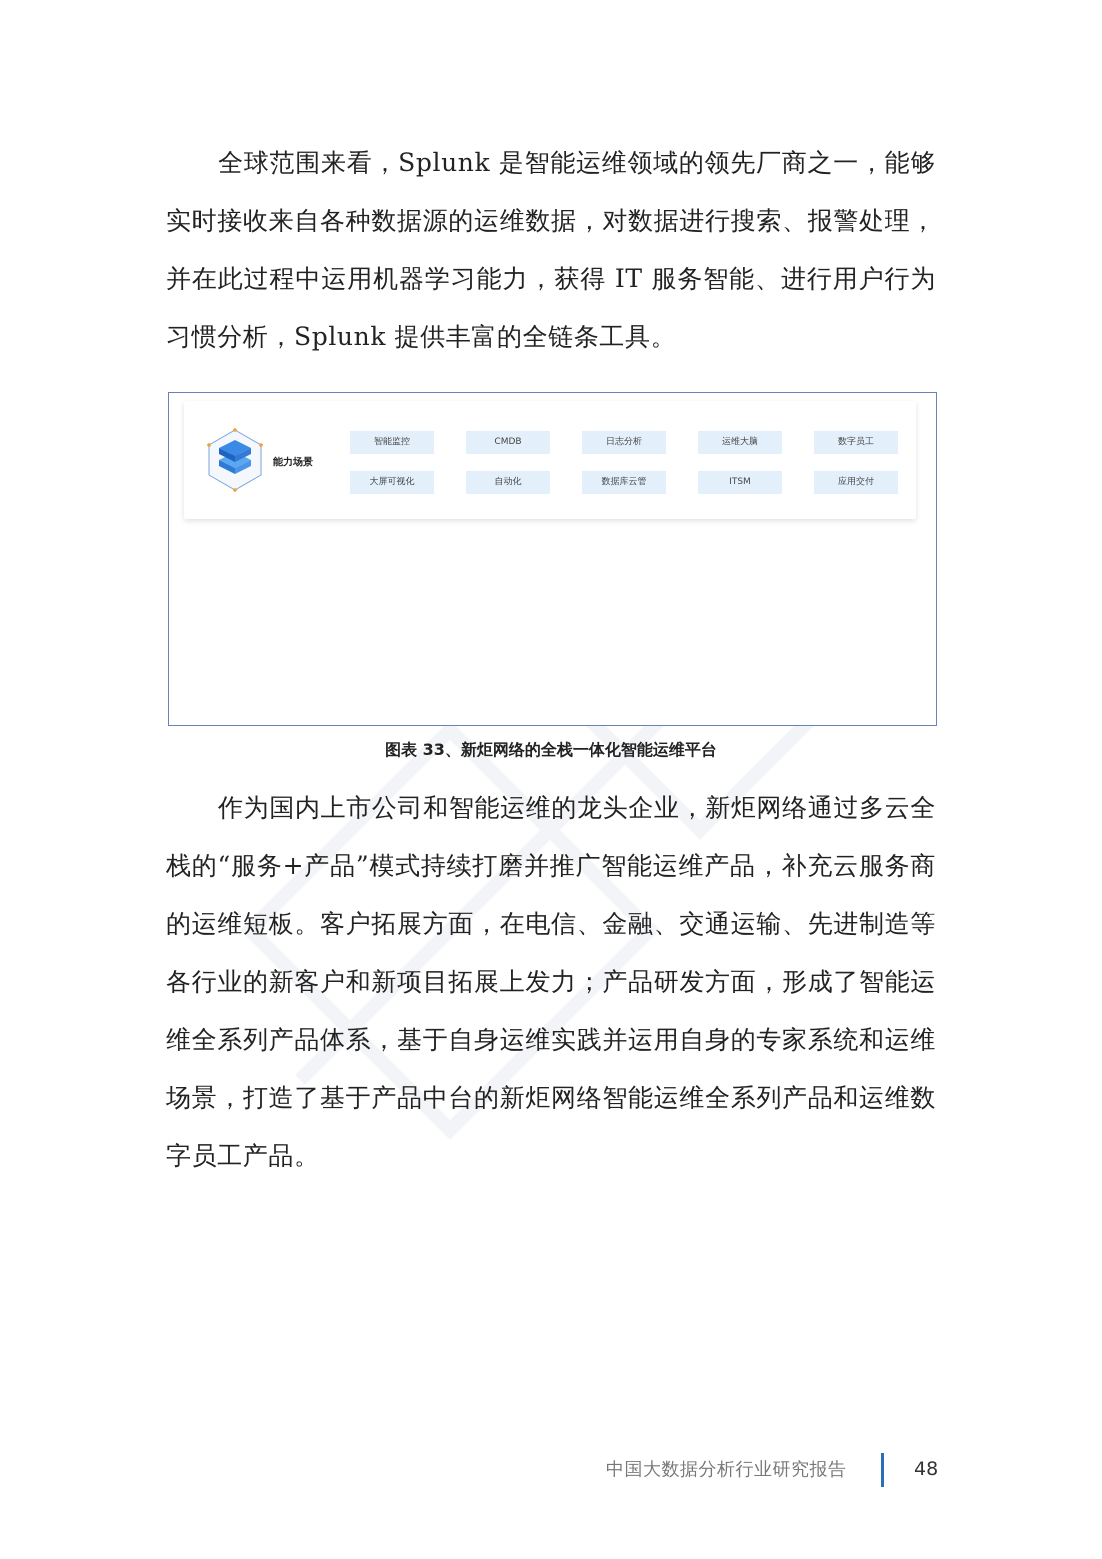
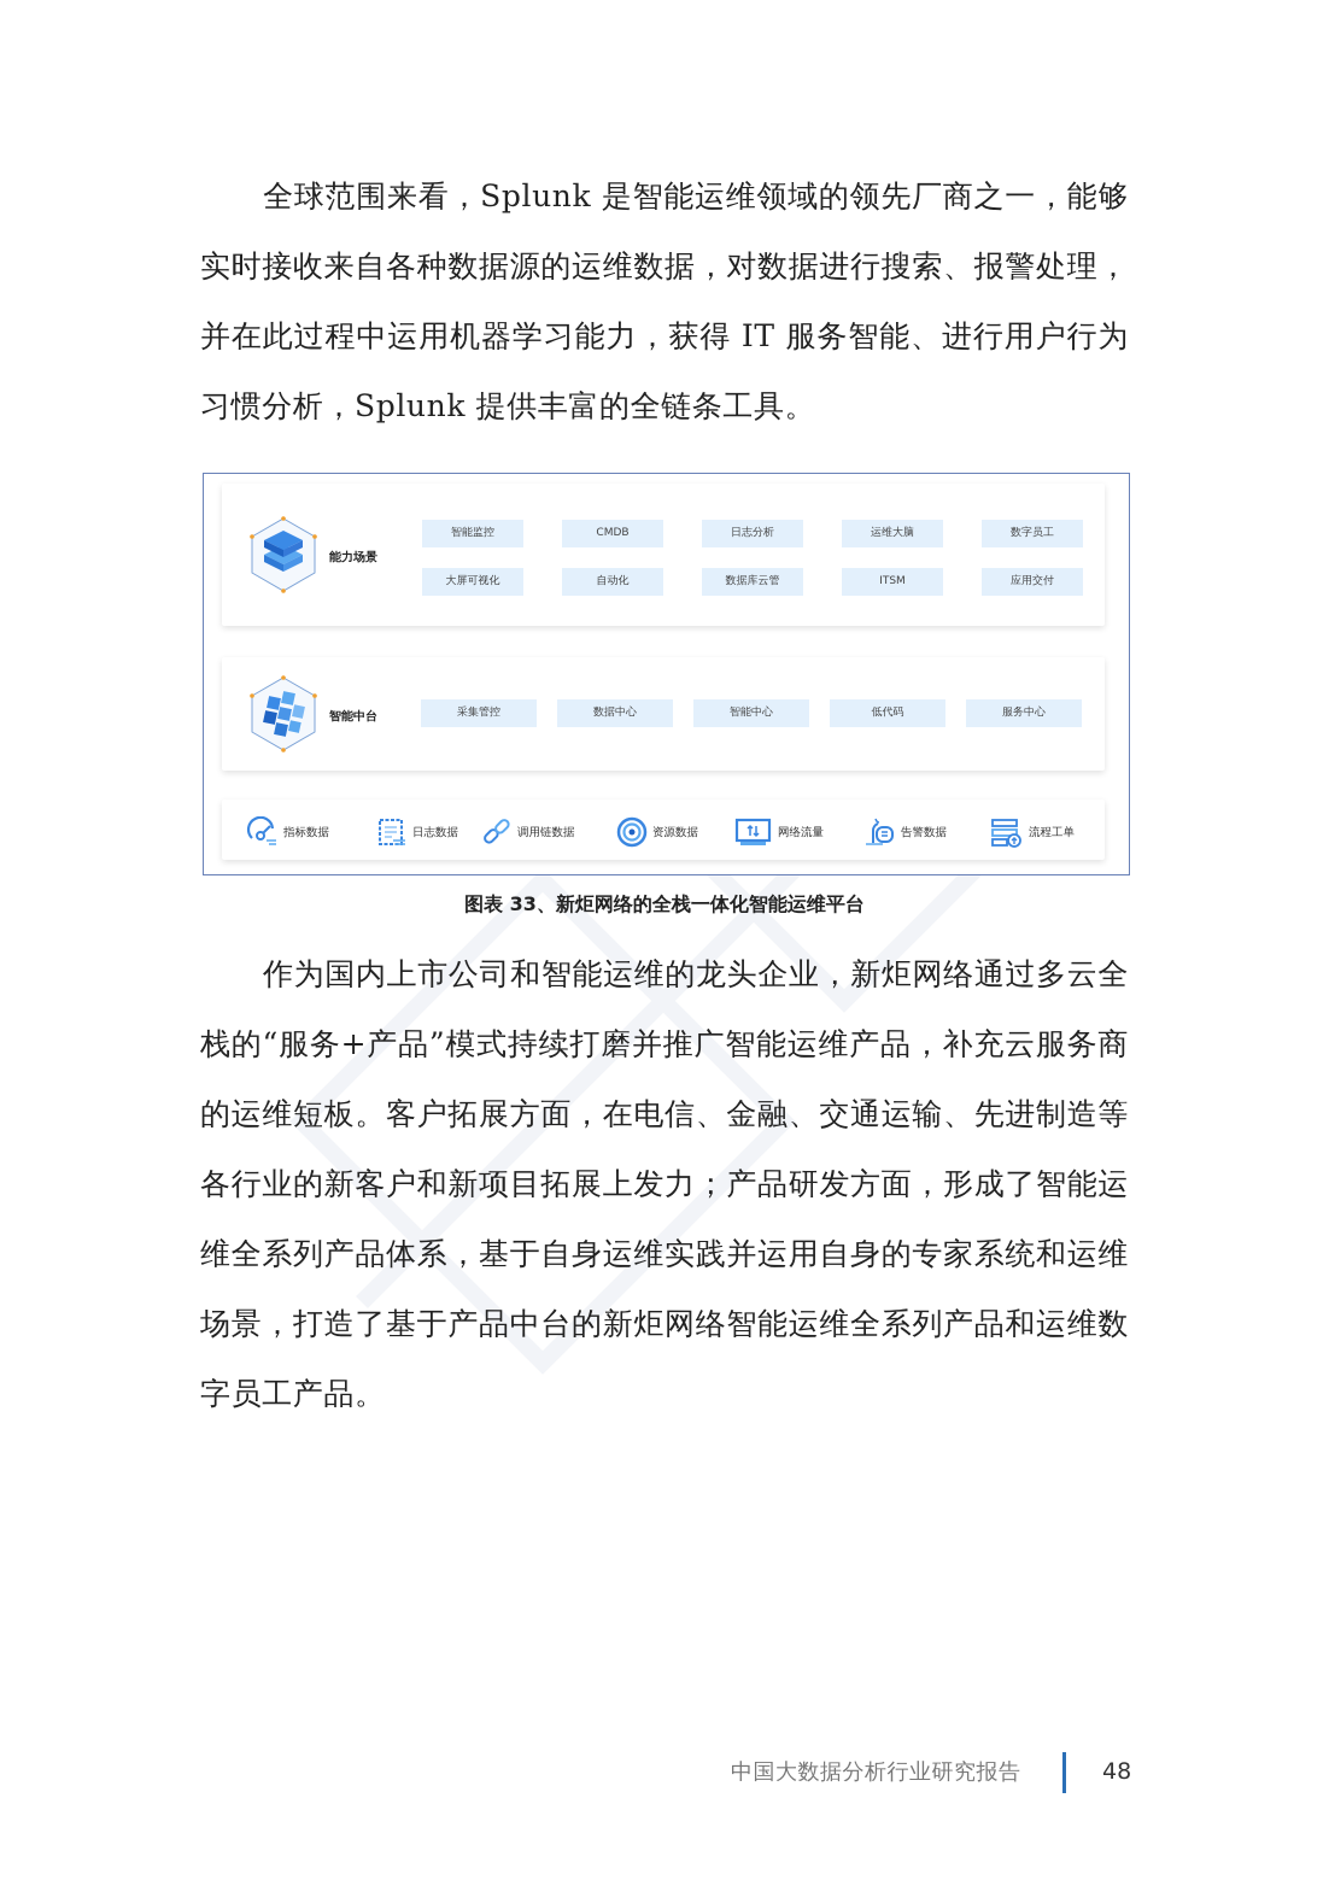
  全球范围来看，Splunk 是智能运维领域的领先厂商之一，能够实时接收来自各种数据源的运维数据，对数据进行搜索、报警处理，并在此过程中运用机器学习能力，获得 IT 服务智能、进行用户行为习惯分析，Splunk 提供丰富的全链条工具。
  能力场景
  智能监控
  CMDB
  日志分析
  运维大脑
  数字员工
  大屏可视化
  自动化
  数据库云管
  ITSM
  应用交付
+ 智能中台
+ 采集管控
+ 数据中心
+ 智能中心
+ 低代码
+ 服务中心
+ 指标数据
+ 日志数据
+ 调用链数据
+ 资源数据
+ 网络流量
+ 告警数据
+ 流程工单
  图表 33、新炬网络的全栈一体化智能运维平台
  作为国内上市公司和智能运维的龙头企业，新炬网络通过多云全栈的“服务+产品”模式持续打磨并推广智能运维产品，补充云服务商的运维短板。客户拓展方面，在电信、金融、交通运输、先进制造等各行业的新客户和新项目拓展上发力；产品研发方面，形成了智能运维全系列产品体系，基于自身运维实践并运用自身的专家系统和运维场景，打造了基于产品中台的新炬网络智能运维全系列产品和运维数字员工产品。
  中国大数据分析行业研究报告
  48
